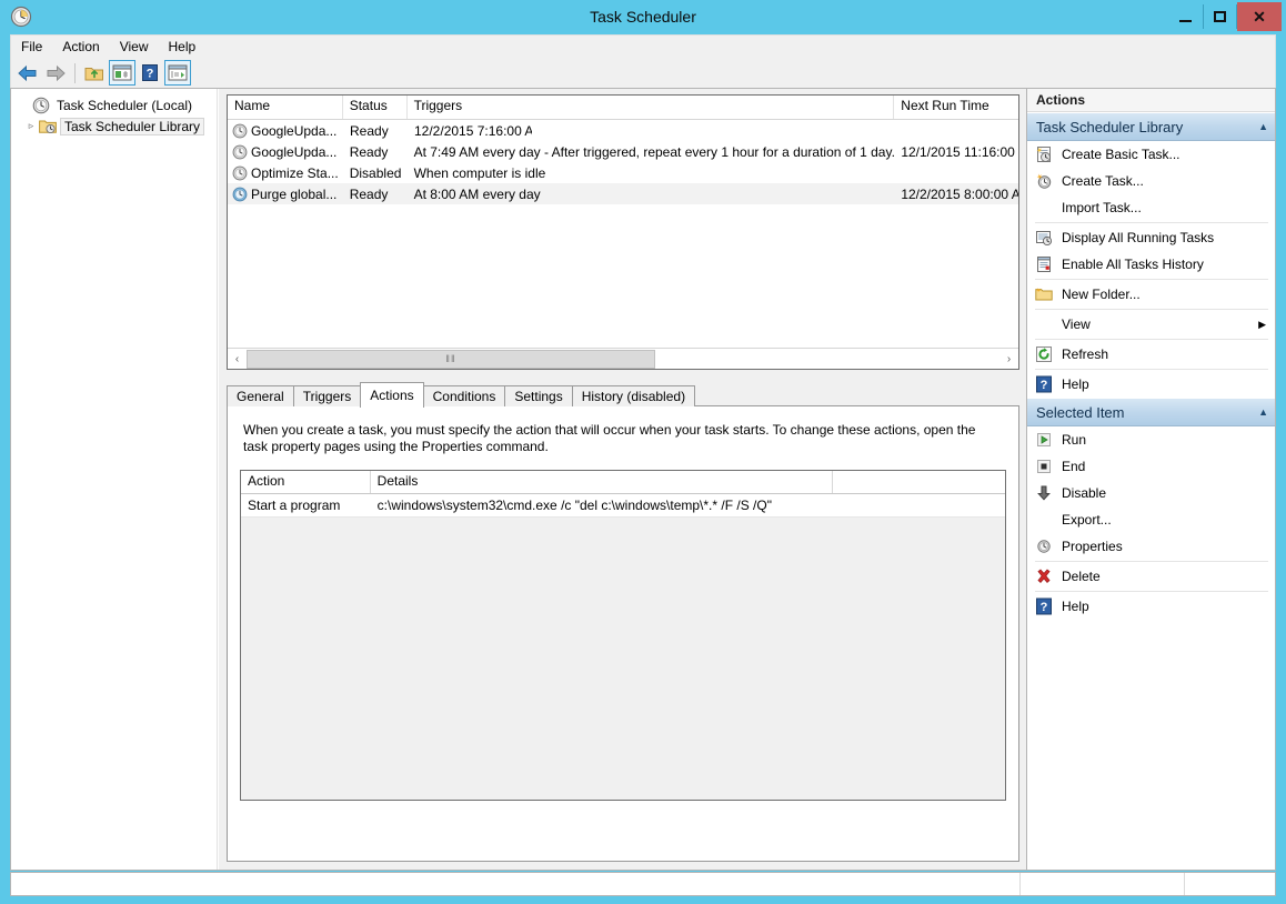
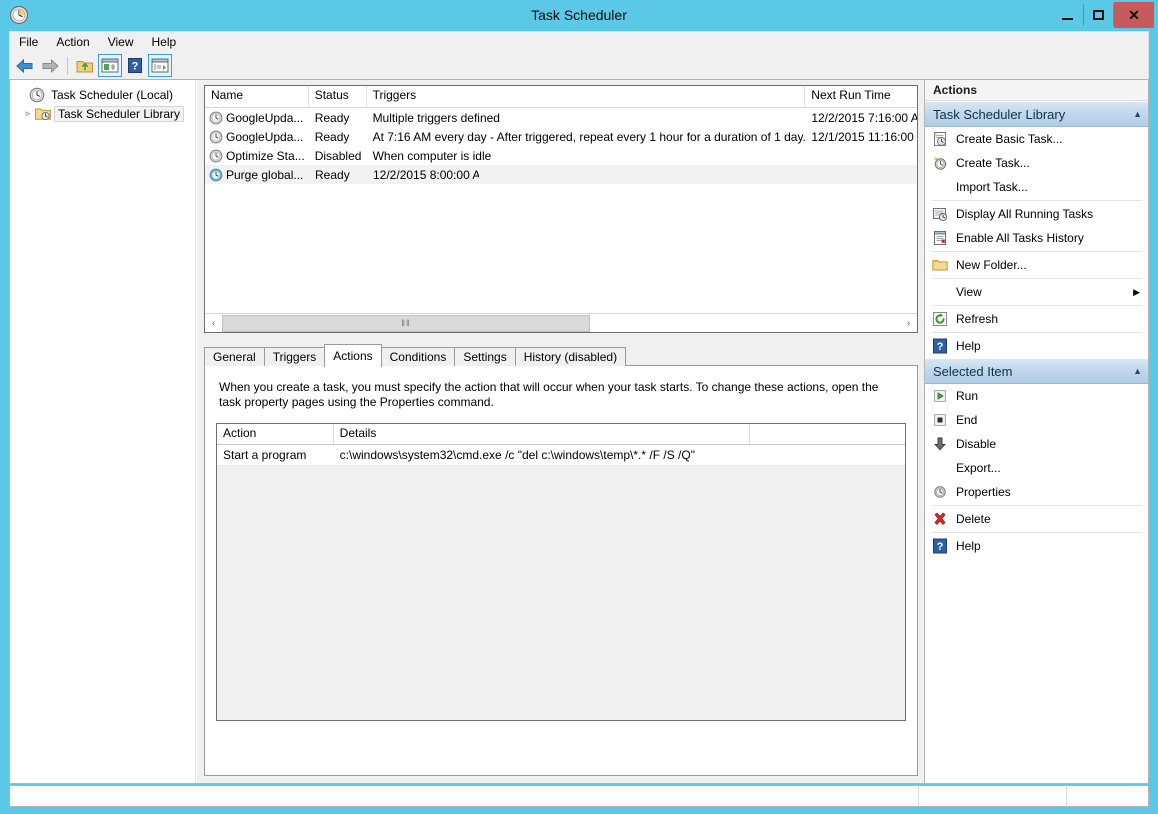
  Task Scheduler
  ✕
  File
  Action
  View
  Help
  ?
  Task Scheduler (Local)
  ▹
  Task Scheduler Library
  Name
  Status
  Triggers
  Next Run Time
  GoogleUpda...
  Ready
+ Multiple triggers defined
  12/2/2015 7:16:00 A
  GoogleUpda...
  Ready
- At 7:49 AM every day - After triggered, repeat every 1 hour for a duration of 1 day.
+ At 7:16 AM every day - After triggered, repeat every 1 hour for a duration of 1 day.
  12/1/2015 11:16:00
  Optimize Sta...
  Disabled
  When computer is idle
  Purge global...
  Ready
- At 8:00 AM every day
  12/2/2015 8:00:00 A
  ‹
  ‖‖
  ›
  General
  Triggers
  Actions
  Conditions
  Settings
  History (disabled)
  When you create a task, you must specify the action that will occur when your task starts. To change these actions, open the task property pages using the Properties command.
  Action
  Details
  Start a program
  c:\windows\system32\cmd.exe /c "del c:\windows\temp\*.* /F /S /Q"
  Actions
  Task Scheduler Library
  ▲
  Create Basic Task...
  Create Task...
  Import Task...
  Display All Running Tasks
  Enable All Tasks History
  New Folder...
  View
  ▶
  Refresh
  ?
  Help
  Selected Item
  ▲
  Run
  End
  Disable
  Export...
  Properties
  Delete
  ?
  Help
